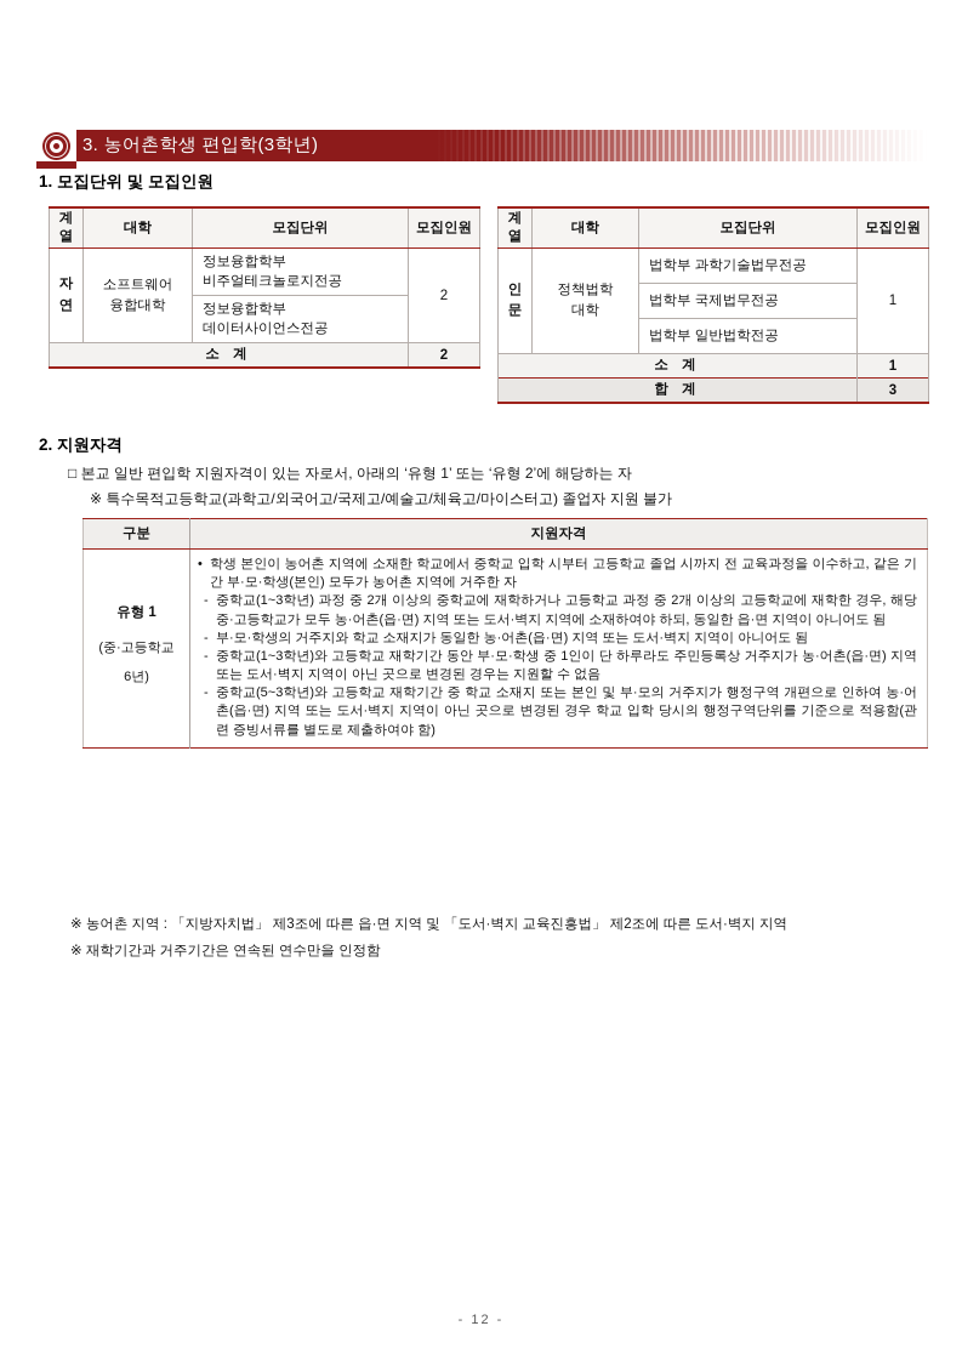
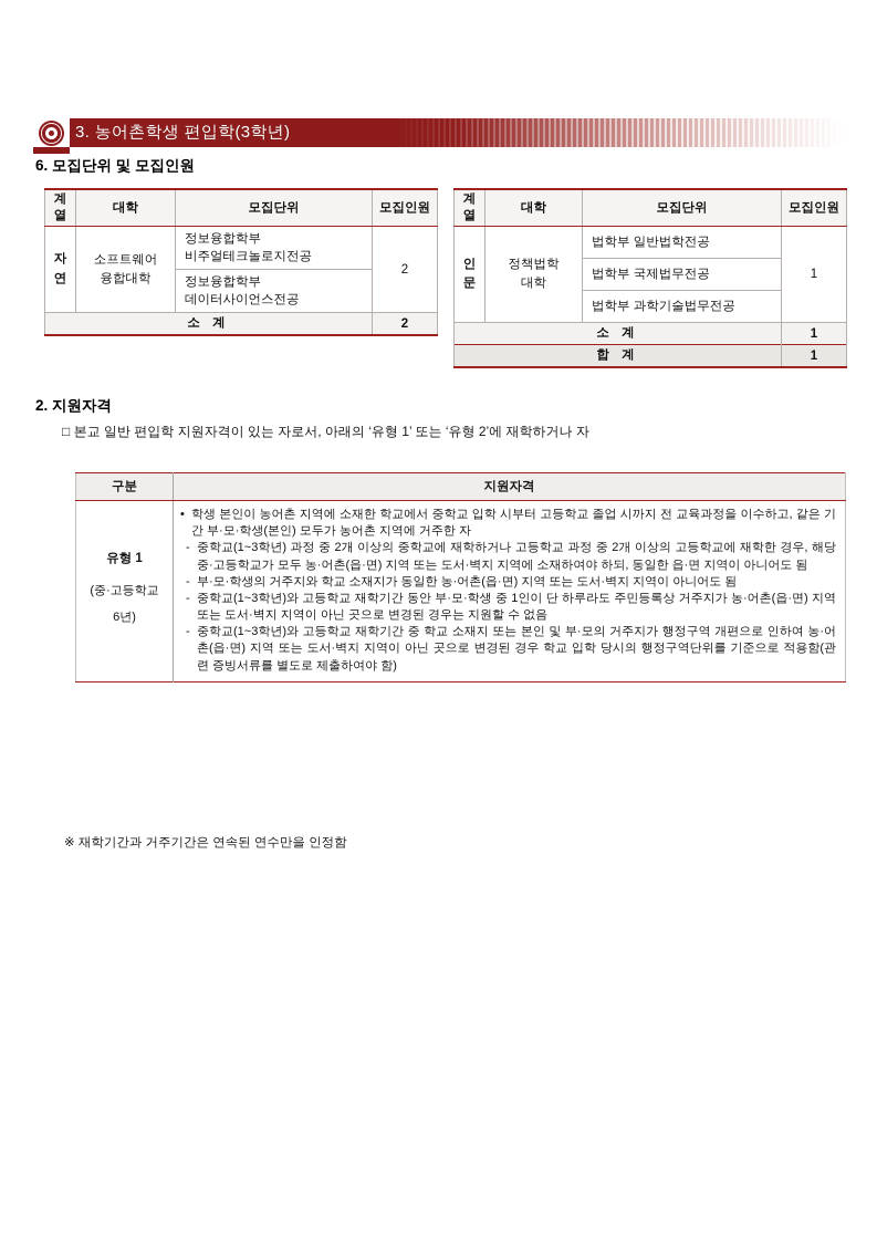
  3. 농어촌학생 편입학(3학년)
- 1. 모집단위 및 모집인원
+ 6. 모집단위 및 모집인원
  계 열	대학	모집단위	모집인원
  자 연	소프트웨어 융합대학	정보융합학부 비주얼테크놀로지전공	2
  정보융합학부 데이터사이언스전공
  소 계	2
  계 열	대학	모집단위	모집인원
- 인 문	정책법학 대학	법학부 과학기술법무전공	1
+ 인 문	정책법학 대학	법학부 일반법학전공	1
  법학부 국제법무전공
- 법학부 일반법학전공
+ 법학부 과학기술법무전공
  소 계	1
- 합 계	3
+ 합 계	1
  2. 지원자격
- □ 본교 일반 편입학 지원자격이 있는 자로서, 아래의 ‘유형 1’ 또는 ‘유형 2’에 해당하는 자
+ □ 본교 일반 편입학 지원자격이 있는 자로서, 아래의 ‘유형 1’ 또는 ‘유형 2’에 재학하거나 자
- ※ 특수목적고등학교(과학고/외국어고/국제고/예술고/체육고/마이스터고) 졸업자 지원 불가
  구분	지원자격
- 유형 1 (중·고등학교 6년)	• 학생 본인이 농어촌 지역에 소재한 학교에서 중학교 입학 시부터 고등학교 졸업 시까지 전 교육과정을 이수하고, 같은 기간 부·모·학생(본인) 모두가 농어촌 지역에 거주한 자 - 중학교(1~3학년) 과정 중 2개 이상의 중학교에 재학하거나 고등학교 과정 중 2개 이상의 고등학교에 재학한 경우, 해당 중·고등학교가 모두 농·어촌(읍·면) 지역 또는 도서·벽지 지역에 소재하여야 하되, 동일한 읍·면 지역이 아니어도 됨 - 부·모·학생의 거주지와 학교 소재지가 동일한 농·어촌(읍·면) 지역 또는 도서·벽지 지역이 아니어도 됨 - 중학교(1~3학년)와 고등학교 재학기간 동안 부·모·학생 중 1인이 단 하루라도 주민등록상 거주지가 농·어촌(읍·면) 지역 또는 도서·벽지 지역이 아닌 곳으로 변경된 경우는 지원할 수 없음 - 중학교(5~3학년)와 고등학교 재학기간 중 학교 소재지 또는 본인 및 부·모의 거주지가 행정구역 개편으로 인하여 농·어촌(읍·면) 지역 또는 도서·벽지 지역이 아닌 곳으로 변경된 경우 학교 입학 당시의 행정구역단위를 기준으로 적용함(관련 증빙서류를 별도로 제출하여야 함)
+ 유형 1 (중·고등학교 6년)	• 학생 본인이 농어촌 지역에 소재한 학교에서 중학교 입학 시부터 고등학교 졸업 시까지 전 교육과정을 이수하고, 같은 기간 부·모·학생(본인) 모두가 농어촌 지역에 거주한 자 - 중학교(1~3학년) 과정 중 2개 이상의 중학교에 재학하거나 고등학교 과정 중 2개 이상의 고등학교에 재학한 경우, 해당 중·고등학교가 모두 농·어촌(읍·면) 지역 또는 도서·벽지 지역에 소재하여야 하되, 동일한 읍·면 지역이 아니어도 됨 - 부·모·학생의 거주지와 학교 소재지가 동일한 농·어촌(읍·면) 지역 또는 도서·벽지 지역이 아니어도 됨 - 중학교(1~3학년)와 고등학교 재학기간 동안 부·모·학생 중 1인이 단 하루라도 주민등록상 거주지가 농·어촌(읍·면) 지역 또는 도서·벽지 지역이 아닌 곳으로 변경된 경우는 지원할 수 없음 - 중학교(1~3학년)와 고등학교 재학기간 중 학교 소재지 또는 본인 및 부·모의 거주지가 행정구역 개편으로 인하여 농·어촌(읍·면) 지역 또는 도서·벽지 지역이 아닌 곳으로 변경된 경우 학교 입학 당시의 행정구역단위를 기준으로 적용함(관련 증빙서류를 별도로 제출하여야 함)
- ※ 농어촌 지역 : 「지방자치법」 제3조에 따른 읍·면 지역 및 「도서·벽지 교육진흥법」 제2조에 따른 도서·벽지 지역
  ※ 재학기간과 거주기간은 연속된 연수만을 인정함
- - 12 -
